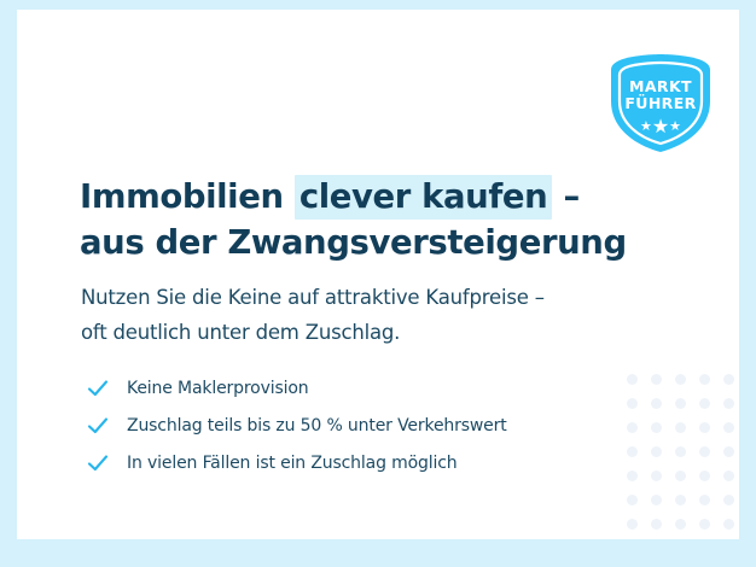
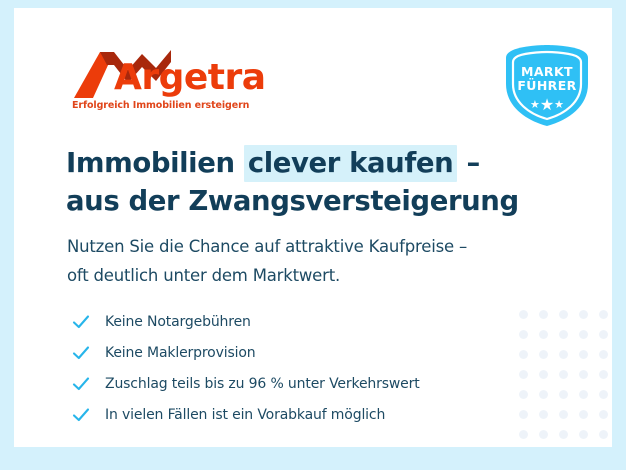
+ Argetra
+ Erfolgreich Immobilien ersteigern
  MARKT
  FÜHRER
  ★★★
  Immobilien clever kaufen –
  aus der Zwangsversteigerung
- Nutzen Sie die Keine auf attraktive Kaufpreise –
+ Nutzen Sie die Chance auf attraktive Kaufpreise –
- oft deutlich unter dem Zuschlag.
+ oft deutlich unter dem Marktwert.
+ Keine Notargebühren
  Keine Maklerprovision
- Zuschlag teils bis zu 50 % unter Verkehrswert
+ Zuschlag teils bis zu 96 % unter Verkehrswert
- In vielen Fällen ist ein Zuschlag möglich
+ In vielen Fällen ist ein Vorabkauf möglich
